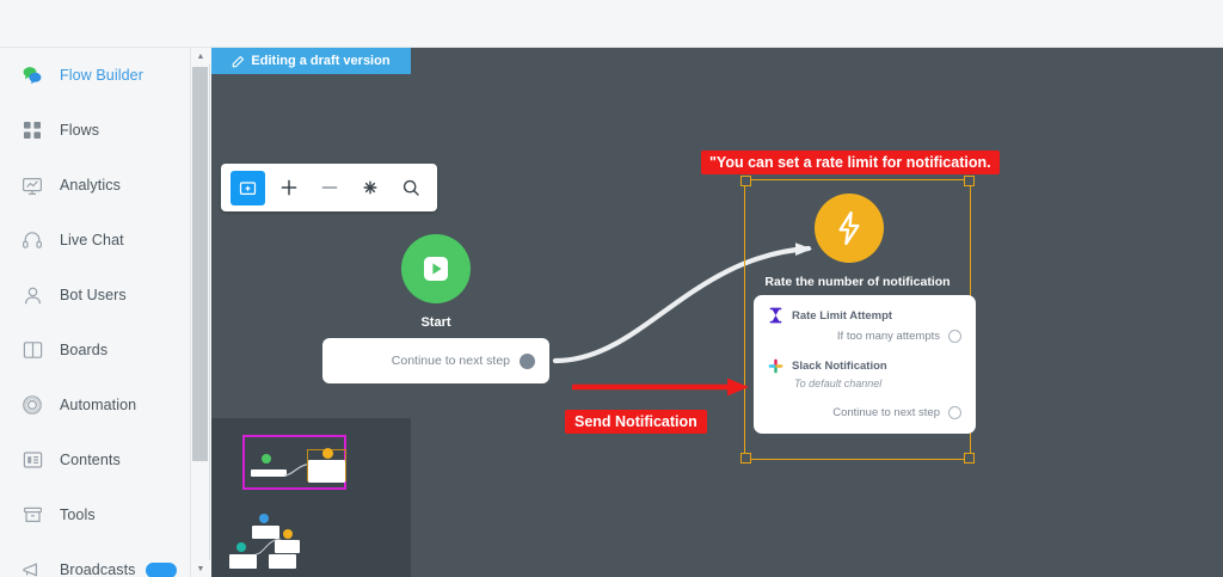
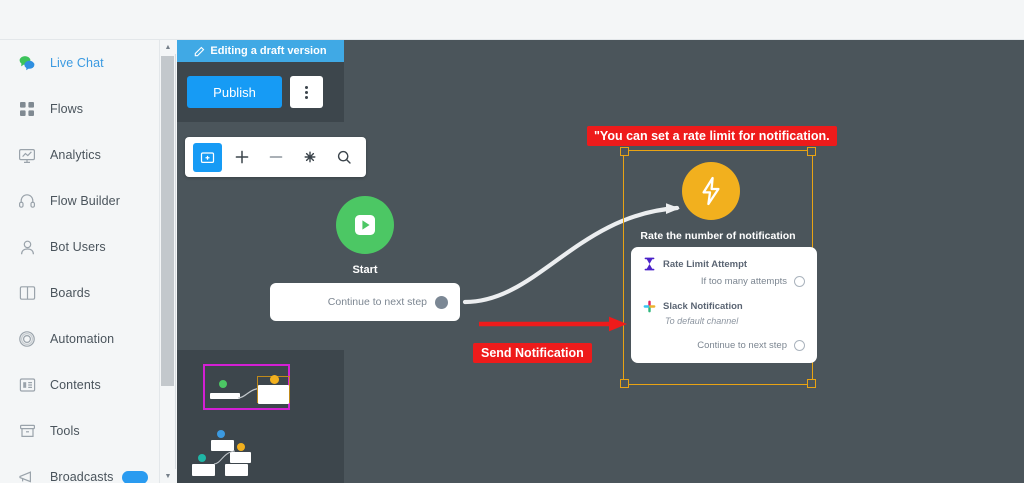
- Flow Builder
+ Live Chat
  Flows
  Analytics
- Live Chat
+ Flow Builder
  Bot Users
  Boards
  Automation
  Contents
  Tools
  Broadcasts
  Start
  Continue to next step
  Rate the number of notification
  Rate Limit Attempt
  If too many attempts
  Slack Notification
  To default channel
  Continue to next step
  "You can set a rate limit for notification.
  Send Notification
  Editing a draft version
+ Publish
